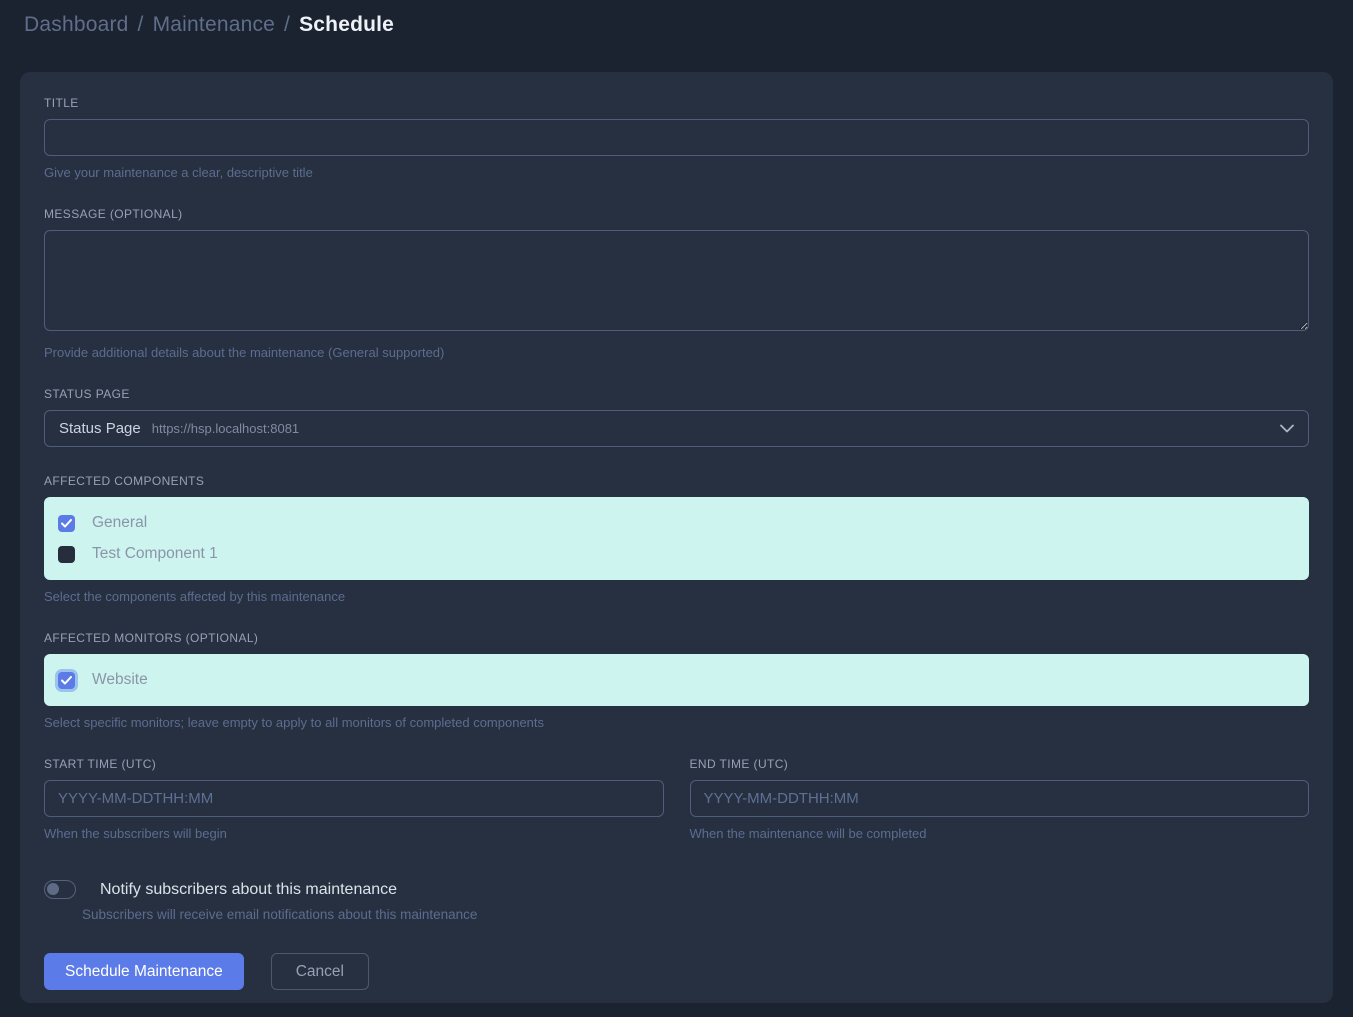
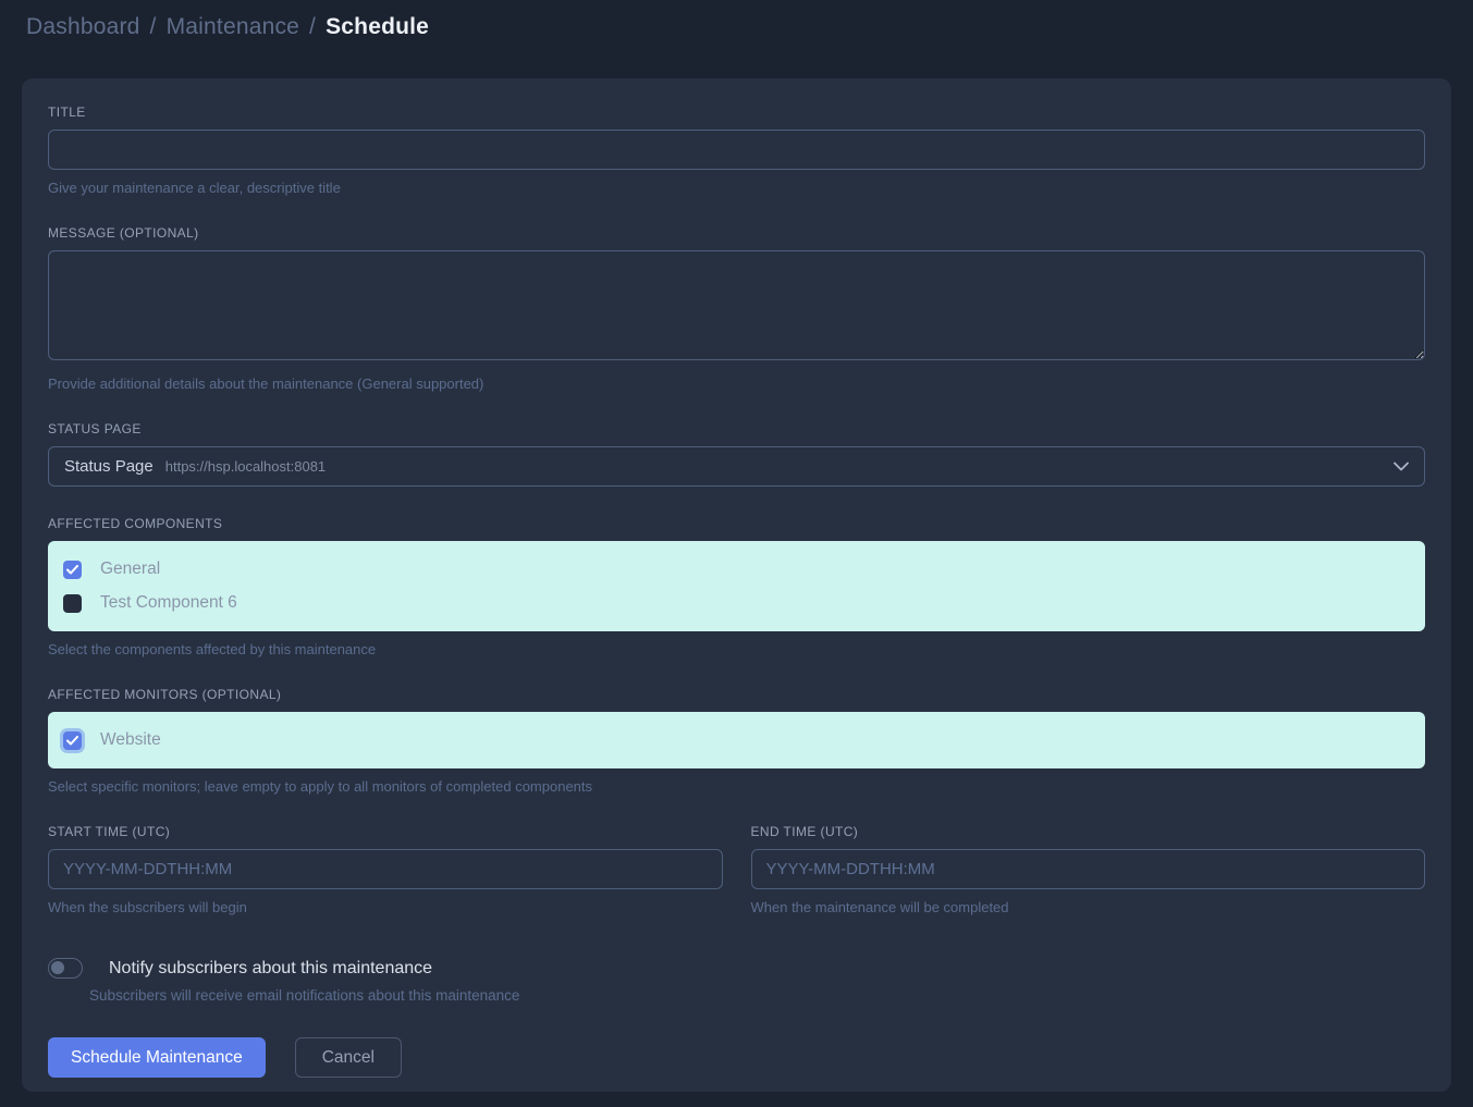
  Dashboard
  /
  Maintenance
  /
  Schedule
  TITLE
  Give your maintenance a clear, descriptive title
  MESSAGE (OPTIONAL)
  Provide additional details about the maintenance (General supported)
  STATUS PAGE
  Status Page
  https://hsp.localhost:8081
  AFFECTED COMPONENTS
  General
- Test Component 1
+ Test Component 6
  Select the components affected by this maintenance
  AFFECTED MONITORS (OPTIONAL)
  Website
  Select specific monitors; leave empty to apply to all monitors of completed components
  START TIME (UTC)
  YYYY-MM-DDTHH:MM
  When the subscribers will begin
  END TIME (UTC)
  YYYY-MM-DDTHH:MM
  When the maintenance will be completed
  Notify subscribers about this maintenance
  Subscribers will receive email notifications about this maintenance
  Schedule Maintenance
  Cancel
